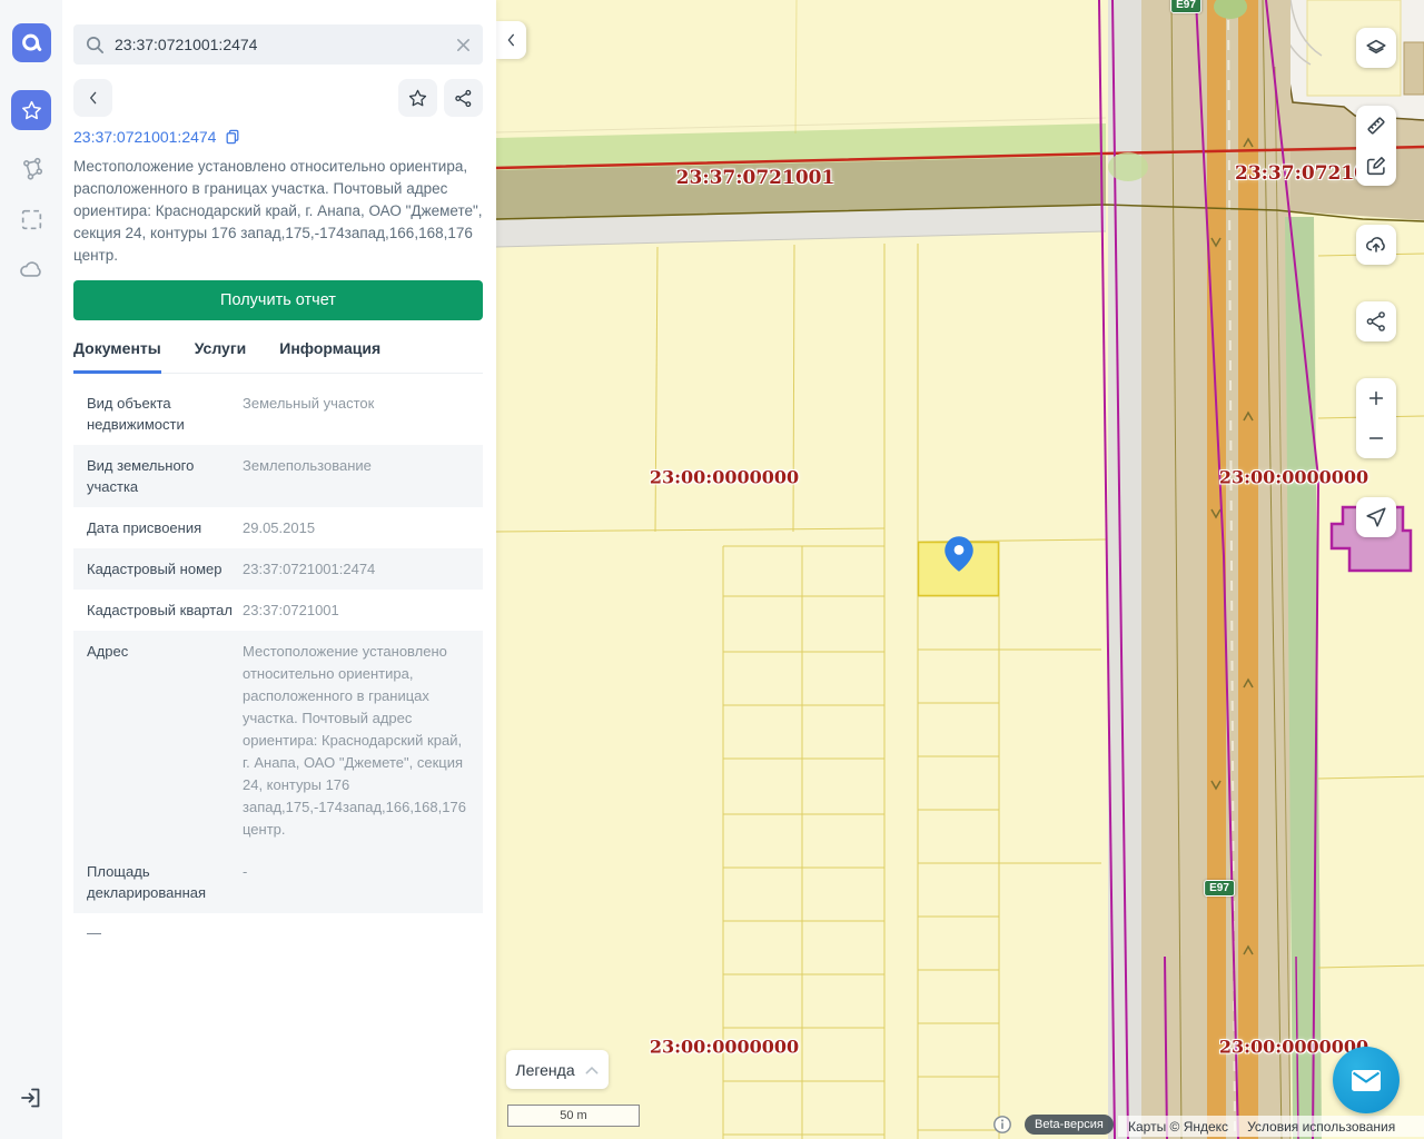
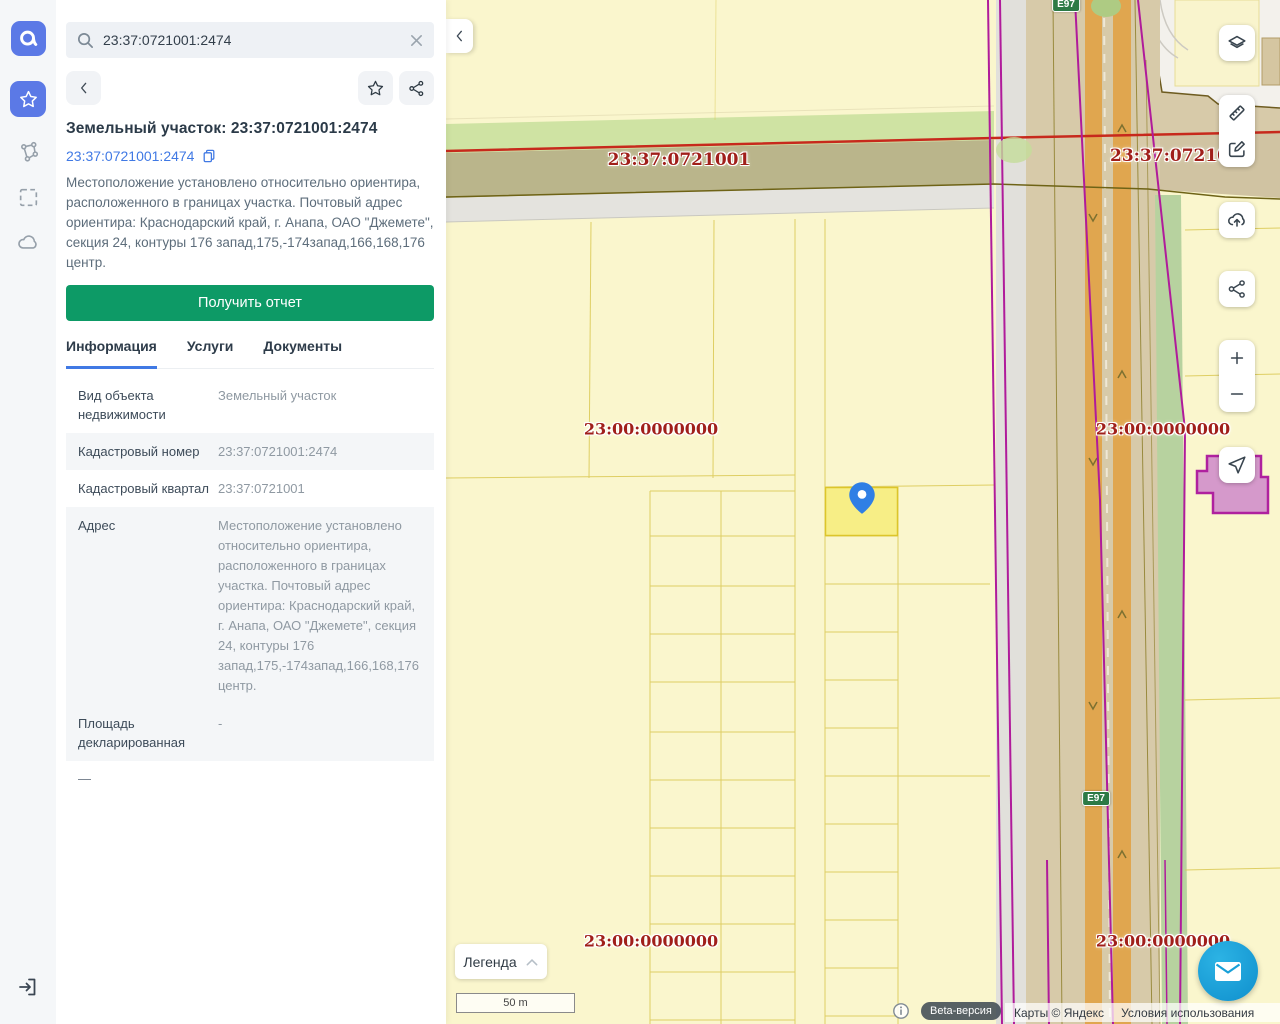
  23:37:0721001
  23:37:0721
  23:00:0000000
  23:00:0000000
  23:00:0000000
  23:00:000000
  E97
  E97
  Легенда
  50 m
  Beta-версия
  Карты © Яндекс
  Условия использования
  23:37:0721001:2474
+ Земельный участок: 23:37:0721001:2474
  23:37:0721001:2474
  Местоположение установлено относительно ориентира, расположенного в границах участка. Почтовый адрес ориентира: Краснодарский край, г. Анапа, ОАО "Джемете", секция 24, контуры 176 запад,175,-174запад,166,168,176 центр.
  Получить отчет
- Документы
+ Информация
  Услуги
- Информация
+ Документы
  Вид объекта недвижимости
  Земельный участок
- Вид земельного участка
- Землепользование
- Дата присвоения
- 29.05.2015
  Кадастровый номер
  23:37:0721001:2474
  Кадастровый квартал
  23:37:0721001
  Адрес
  Местоположение установлено относительно ориентира, расположенного в границах участка. Почтовый адрес ориентира: Краснодарский край, г. Анапа, ОАО "Джемете", секция 24, контуры 176 запад,175,-174запад,166,168,176 центр.
  Площадь декларированная
  -
  —
